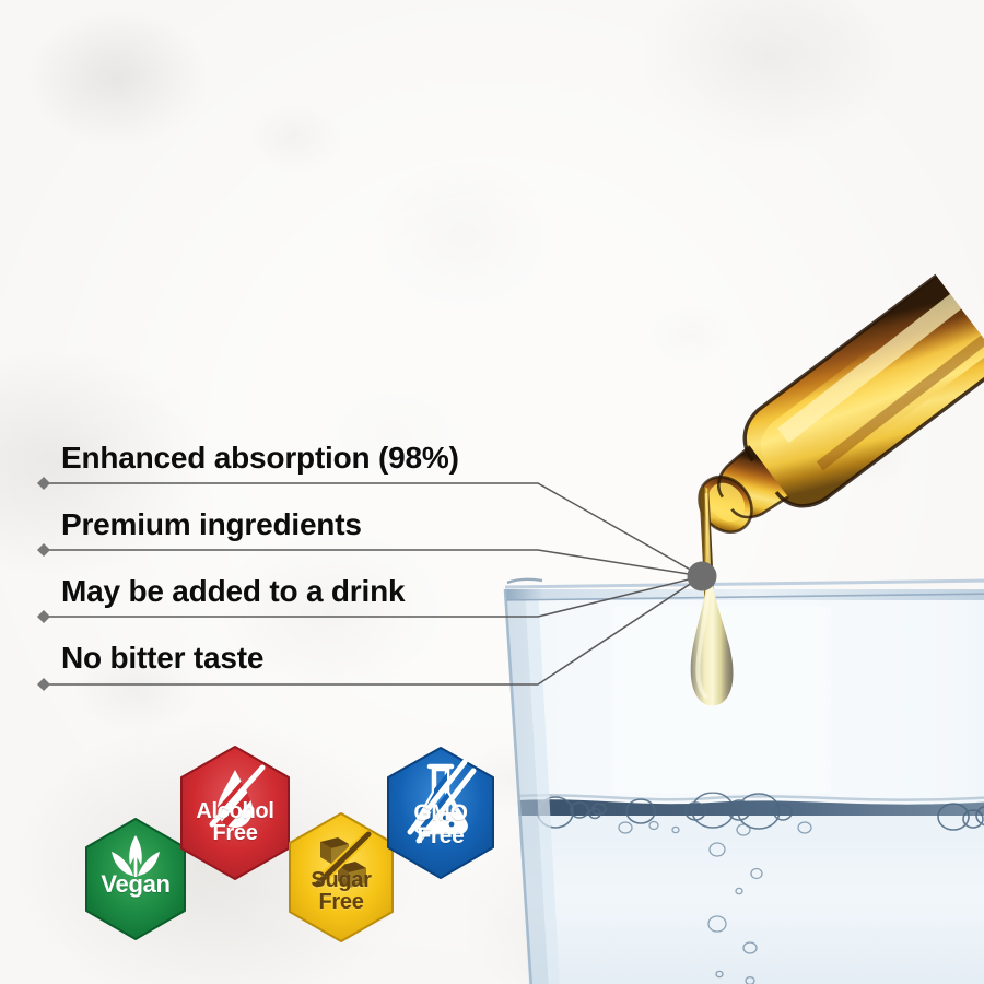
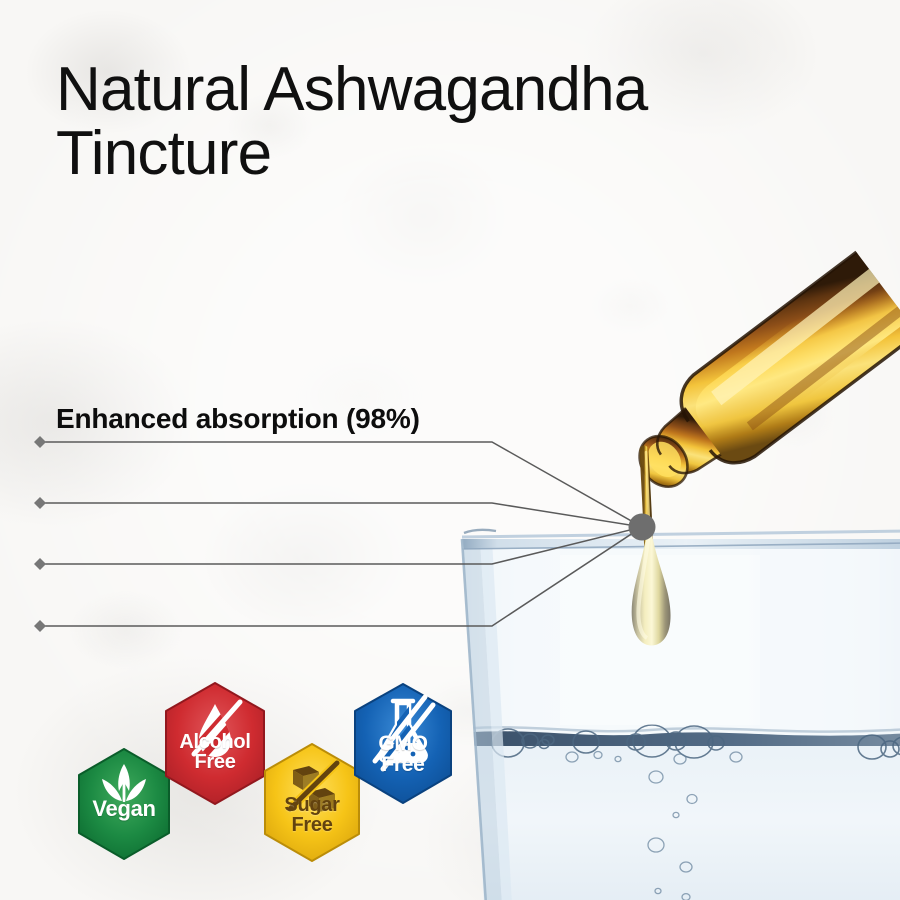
+ Natural Ashwagandha
+ Tincture
  Enhanced absorption (98%)
- Premium ingredients
- May be added to a drink
- No bitter taste
  Vegan
  Alcohol
  Free
  Sugar
  Free
  GMO
  Free
